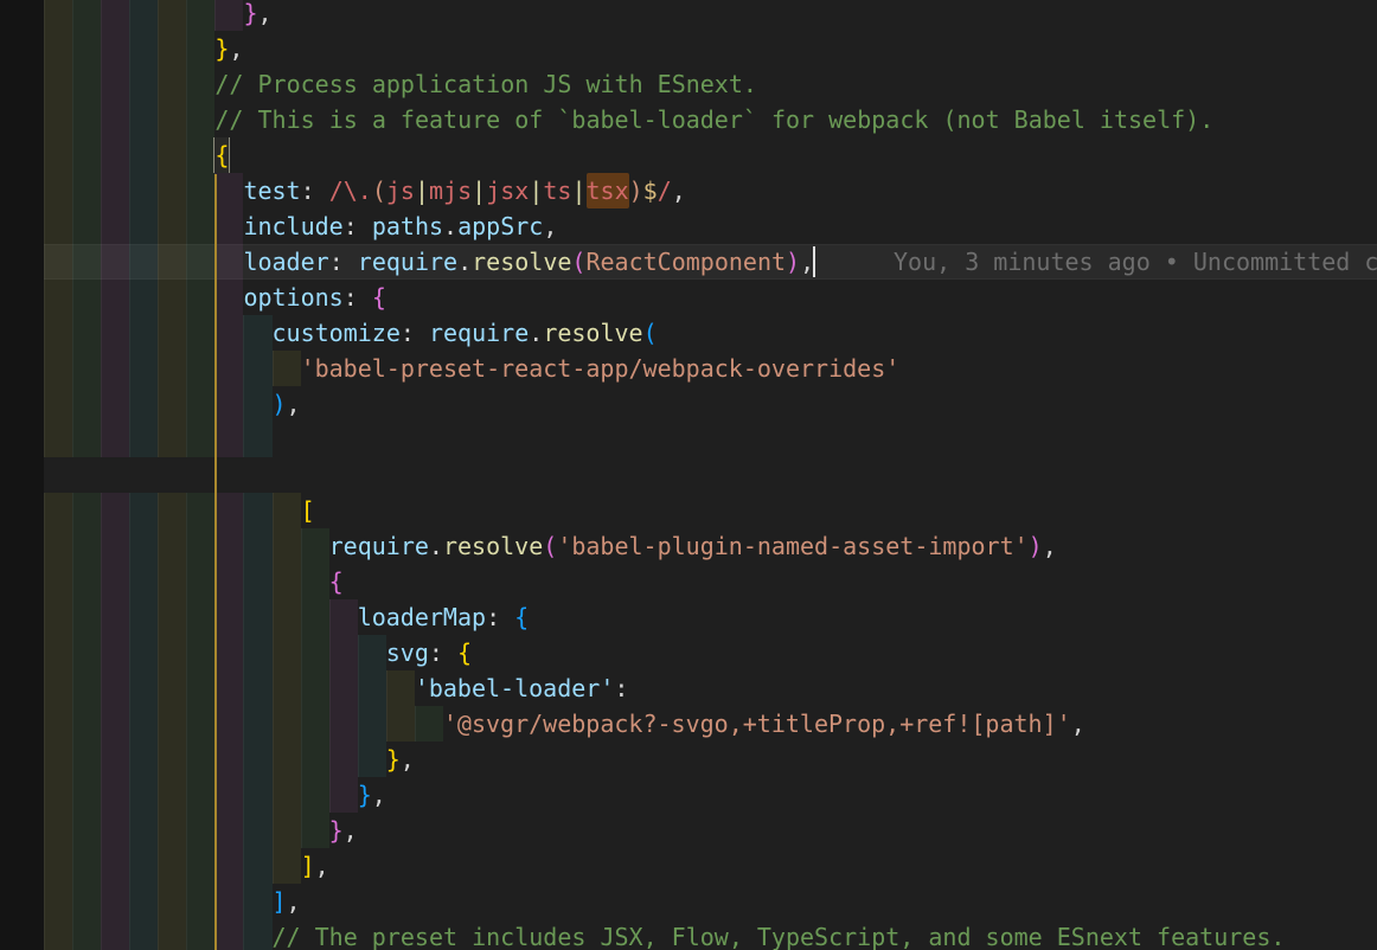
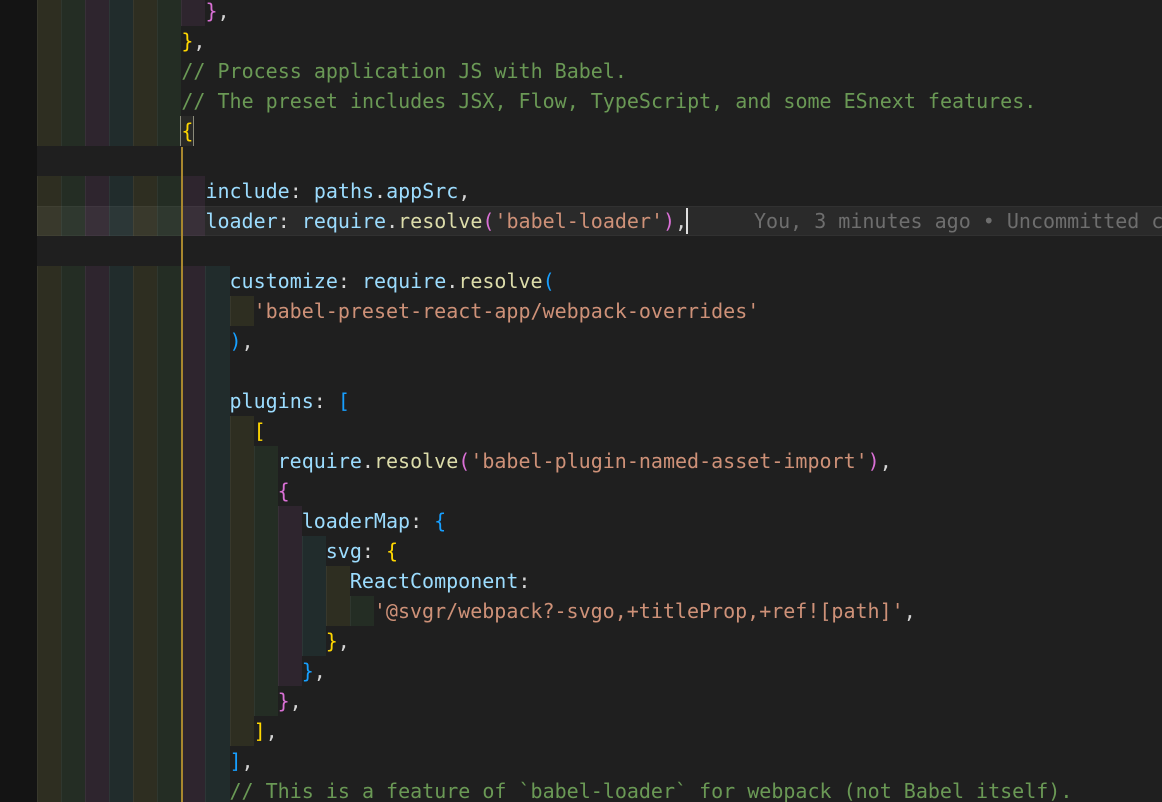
  },
  },
- // Process application JS with ESnext.
+ // Process application JS with Babel.
- // This is a feature of `babel-loader` for webpack (not Babel itself).
+ // The preset includes JSX, Flow, TypeScript, and some ESnext features.
  {
- test: /\.(js|mjs|jsx|ts|tsx)$/,
  include: paths.appSrc,
- loader: require.resolve(ReactComponent),
+ loader: require.resolve('babel-loader'),
- options: {
  customize: require.resolve(
  'babel-preset-react-app/webpack-overrides'
  ),
+ plugins: [
  [
  require.resolve('babel-plugin-named-asset-import'),
  {
  loaderMap: {
  svg: {
- 'babel-loader':
+ ReactComponent:
  '@svgr/webpack?-svgo,+titleProp,+ref![path]',
  },
  },
  },
  ],
  ],
- // The preset includes JSX, Flow, TypeScript, and some ESnext features.
+ // This is a feature of `babel-loader` for webpack (not Babel itself).
  You, 3 minutes ago • Uncommitted c
